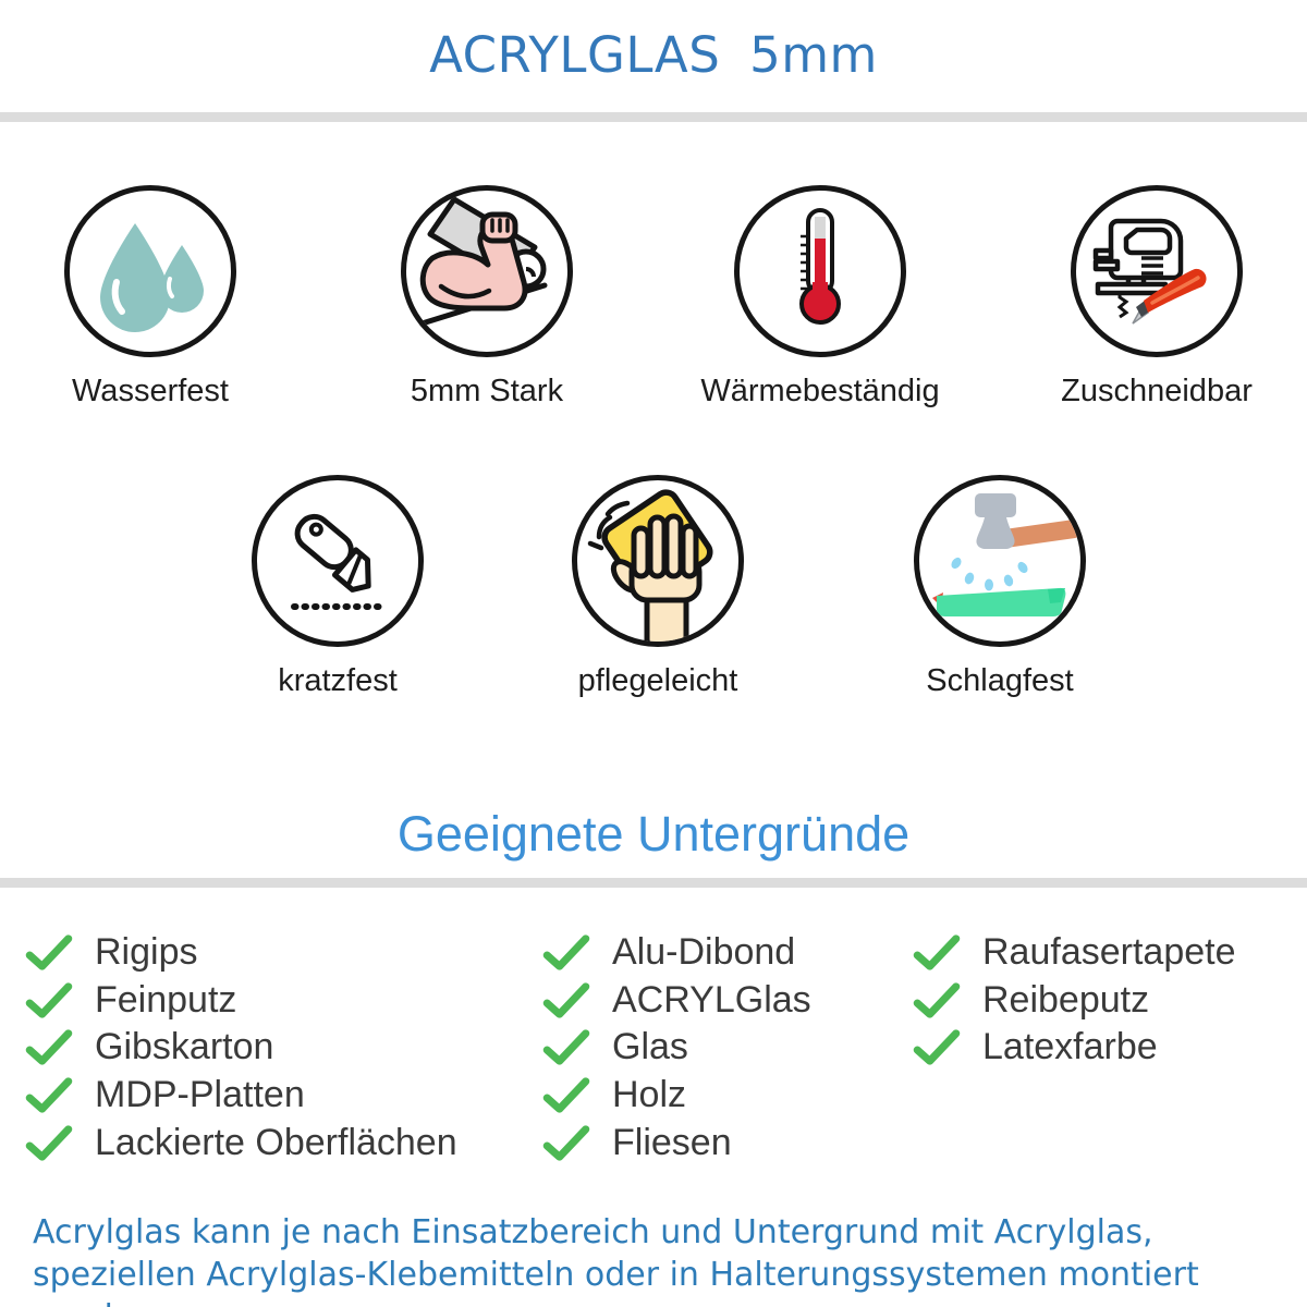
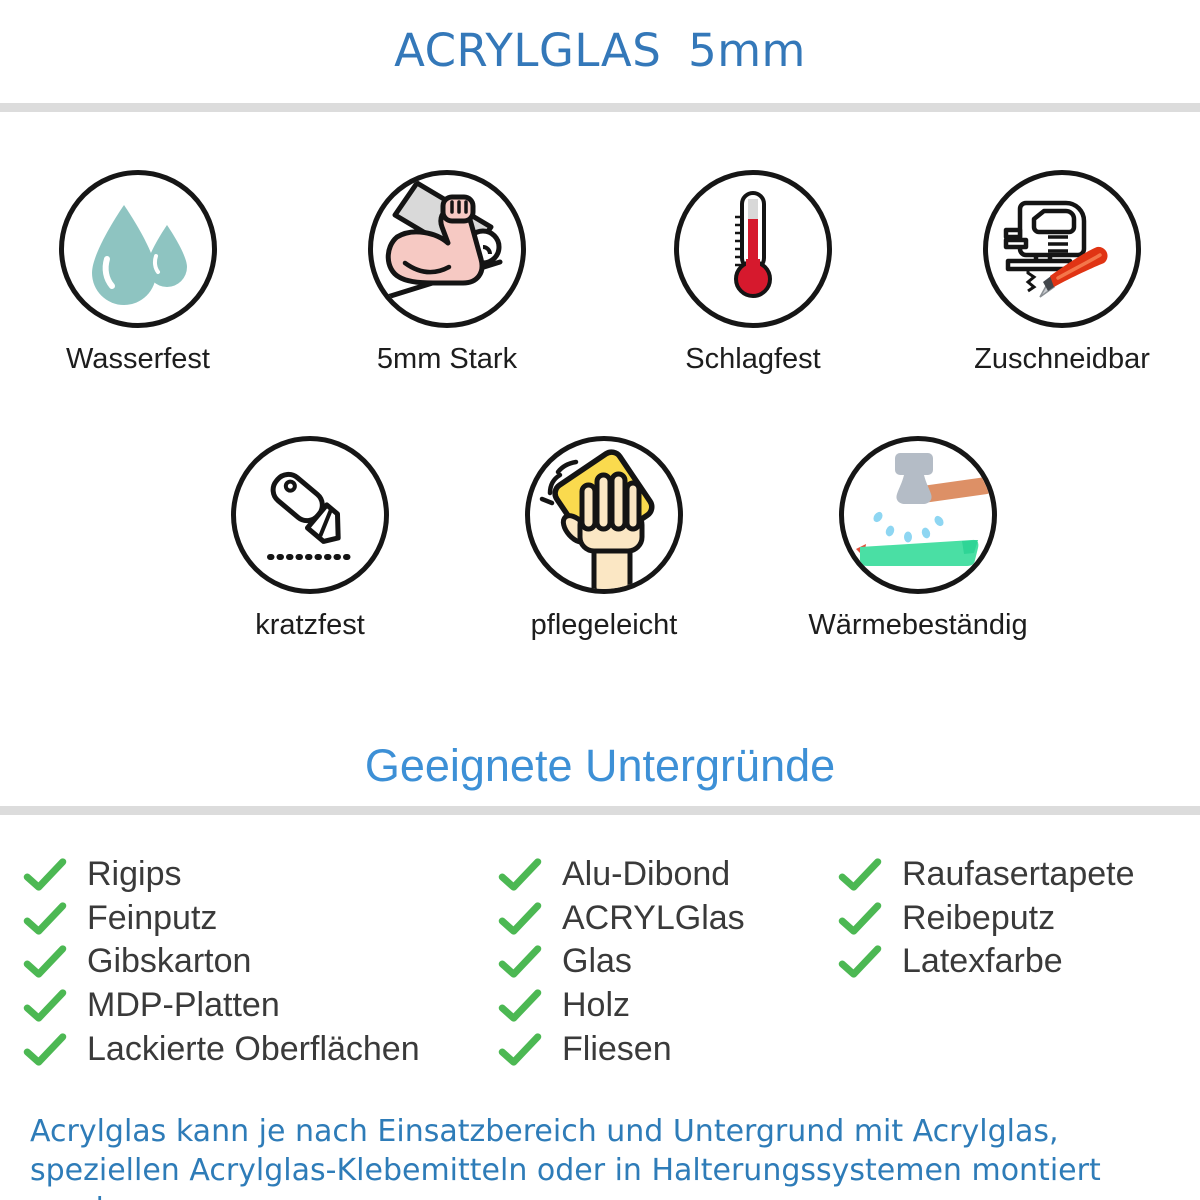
  ACRYLGLAS 5mm
  Wasserfest
  5mm Stark
- Wärmebeständig
+ Schlagfest
  Zuschneidbar
  kratzfest
  pflegeleicht
- Schlagfest
+ Wärmebeständig
  Geeignete Untergründe
  Rigips
  Feinputz
  Gibskarton
  MDP-Platten
  Lackierte Oberflächen
  Alu-Dibond
  ACRYLGlas
  Glas
  Holz
  Fliesen
  Raufasertapete
  Reibeputz
  Latexfarbe
  Acrylglas kann je nach Einsatzbereich und Untergrund mit Acrylglas,
  speziellen Acrylglas-Klebemitteln oder in Halterungssystemen montiert
